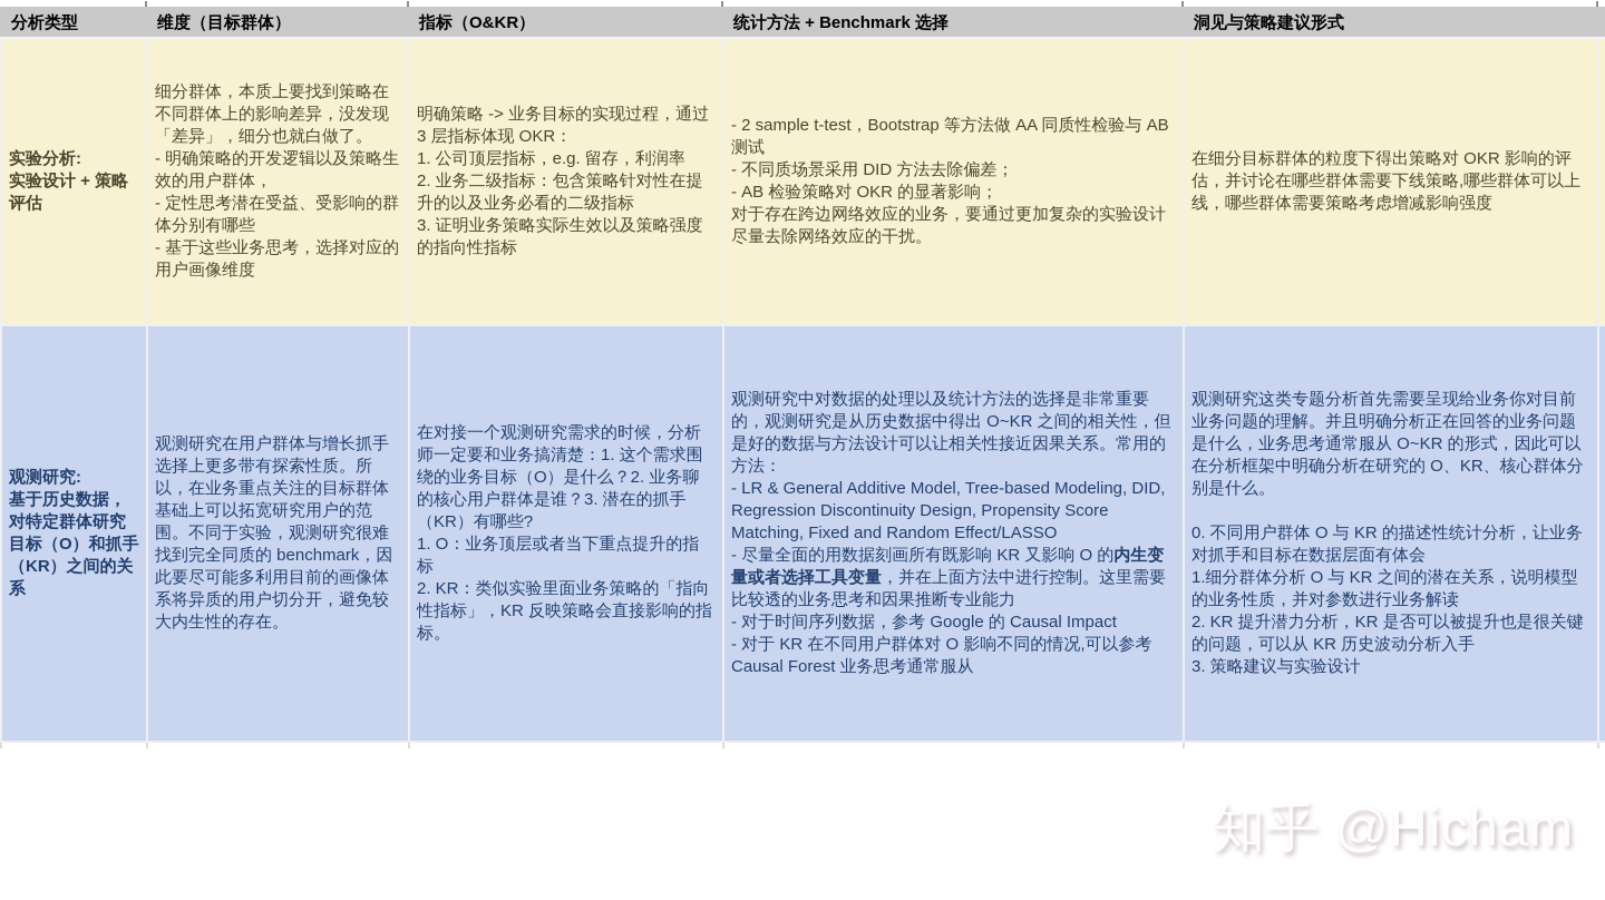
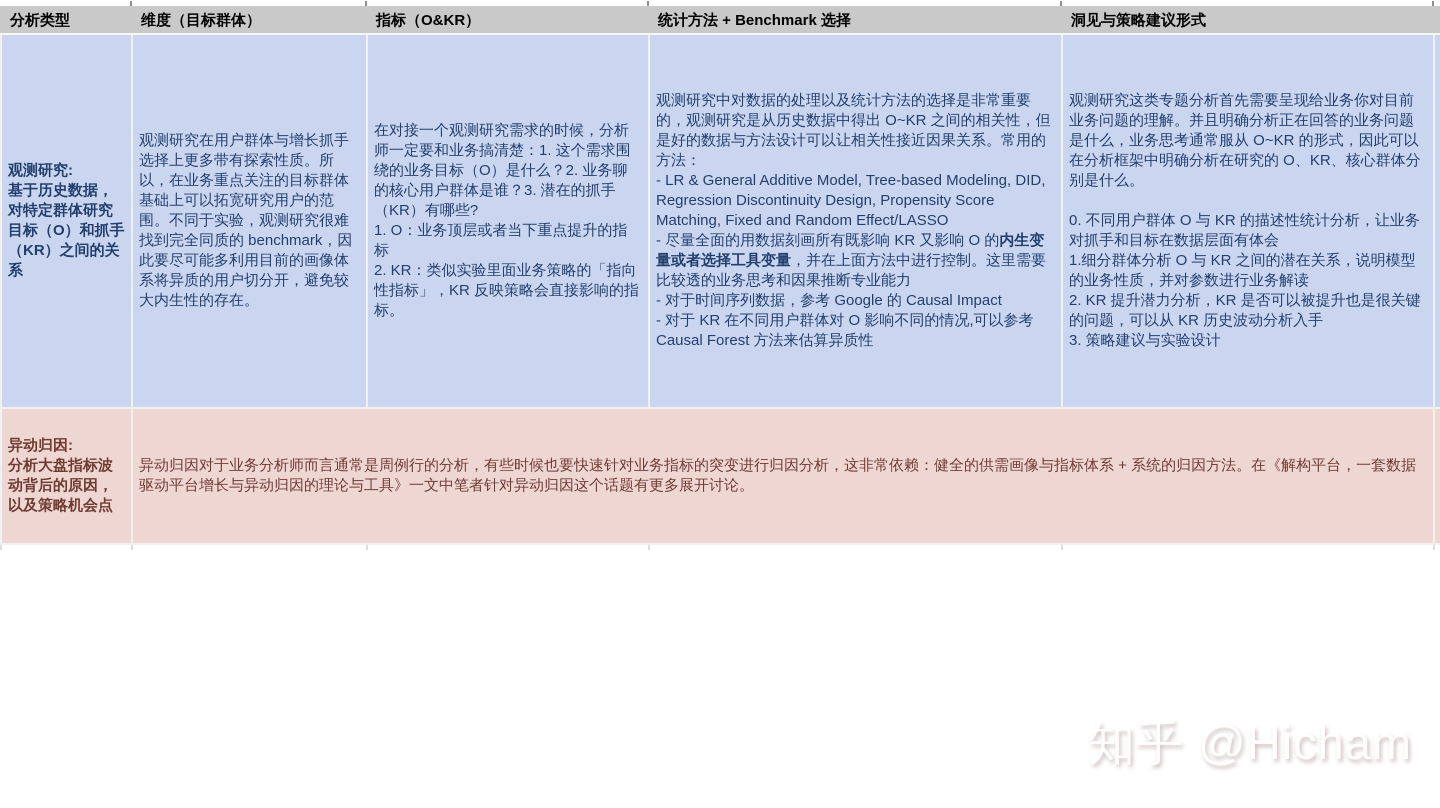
  分析类型	维度（目标群体）	指标（O&KR）	统计方法 + Benchmark 选择	洞见与策略建议形式
- 实验分析: 实验设计 + 策略评估	细分群体，本质上要找到策略在不同群体上的影响差异，没发现「差异」，细分也就白做了。 - 明确策略的开发逻辑以及策略生效的用户群体， - 定性思考潜在受益、受影响的群体分别有哪些 - 基于这些业务思考，选择对应的用户画像维度	明确策略 -> 业务目标的实现过程，通过 3 层指标体现 OKR： 1. 公司顶层指标，e.g. 留存，利润率 2. 业务二级指标：包含策略针对性在提升的以及业务必看的二级指标 3. 证明业务策略实际生效以及策略强度的指向性指标	- 2 sample t-test，Bootstrap 等方法做 AA 同质性检验与 AB 测试 - 不同质场景采用 DID 方法去除偏差； - AB 检验策略对 OKR 的显著影响； 对于存在跨边网络效应的业务，要通过更加复杂的实验设计尽量去除网络效应的干扰。	在细分目标群体的粒度下得出策略对 OKR 影响的评估，并讨论在哪些群体需要下线策略,哪些群体可以上线，哪些群体需要策略考虑增减影响强度
- 观测研究: 基于历史数据，对特定群体研究目标（O）和抓手（KR）之间的关系	观测研究在用户群体与增长抓手选择上更多带有探索性质。所以，在业务重点关注的目标群体基础上可以拓宽研究用户的范围。不同于实验，观测研究很难找到完全同质的 benchmark，因此要尽可能多利用目前的画像体系将异质的用户切分开，避免较大内生性的存在。	在对接一个观测研究需求的时候，分析师一定要和业务搞清楚：1. 这个需求围绕的业务目标（O）是什么？2. 业务聊的核心用户群体是谁？3. 潜在的抓手（KR）有哪些? 1. O：业务顶层或者当下重点提升的指标 2. KR：类似实验里面业务策略的「指向性指标」，KR 反映策略会直接影响的指标。	观测研究中对数据的处理以及统计方法的选择是非常重要的，观测研究是从历史数据中得出 O~KR 之间的相关性，但是好的数据与方法设计可以让相关性接近因果关系。常用的方法： - LR & General Additive Model, Tree-based Modeling, DID, Regression Discontinuity Design, Propensity Score Matching, Fixed and Random Effect/LASSO - 尽量全面的用数据刻画所有既影响 KR 又影响 O 的内生变量或者选择工具变量，并在上面方法中进行控制。这里需要比较透的业务思考和因果推断专业能力 - 对于时间序列数据，参考 Google 的 Causal Impact - 对于 KR 在不同用户群体对 O 影响不同的情况,可以参考 Causal Forest 业务思考通常服从	观测研究这类专题分析首先需要呈现给业务你对目前业务问题的理解。并且明确分析正在回答的业务问题是什么，业务思考通常服从 O~KR 的形式，因此可以在分析框架中明确分析在研究的 O、KR、核心群体分别是什么。 0. 不同用户群体 O 与 KR 的描述性统计分析，让业务对抓手和目标在数据层面有体会 1.细分群体分析 O 与 KR 之间的潜在关系，说明模型的业务性质，并对参数进行业务解读 2. KR 提升潜力分析，KR 是否可以被提升也是很关键的问题，可以从 KR 历史波动分析入手 3. 策略建议与实验设计
+ 观测研究: 基于历史数据，对特定群体研究目标（O）和抓手（KR）之间的关系	观测研究在用户群体与增长抓手选择上更多带有探索性质。所以，在业务重点关注的目标群体基础上可以拓宽研究用户的范围。不同于实验，观测研究很难找到完全同质的 benchmark，因此要尽可能多利用目前的画像体系将异质的用户切分开，避免较大内生性的存在。	在对接一个观测研究需求的时候，分析师一定要和业务搞清楚：1. 这个需求围绕的业务目标（O）是什么？2. 业务聊的核心用户群体是谁？3. 潜在的抓手（KR）有哪些? 1. O：业务顶层或者当下重点提升的指标 2. KR：类似实验里面业务策略的「指向性指标」，KR 反映策略会直接影响的指标。	观测研究中对数据的处理以及统计方法的选择是非常重要的，观测研究是从历史数据中得出 O~KR 之间的相关性，但是好的数据与方法设计可以让相关性接近因果关系。常用的方法： - LR & General Additive Model, Tree-based Modeling, DID, Regression Discontinuity Design, Propensity Score Matching, Fixed and Random Effect/LASSO - 尽量全面的用数据刻画所有既影响 KR 又影响 O 的内生变量或者选择工具变量，并在上面方法中进行控制。这里需要比较透的业务思考和因果推断专业能力 - 对于时间序列数据，参考 Google 的 Causal Impact - 对于 KR 在不同用户群体对 O 影响不同的情况,可以参考 Causal Forest 方法来估算异质性	观测研究这类专题分析首先需要呈现给业务你对目前业务问题的理解。并且明确分析正在回答的业务问题是什么，业务思考通常服从 O~KR 的形式，因此可以在分析框架中明确分析在研究的 O、KR、核心群体分别是什么。 0. 不同用户群体 O 与 KR 的描述性统计分析，让业务对抓手和目标在数据层面有体会 1.细分群体分析 O 与 KR 之间的潜在关系，说明模型的业务性质，并对参数进行业务解读 2. KR 提升潜力分析，KR 是否可以被提升也是很关键的问题，可以从 KR 历史波动分析入手 3. 策略建议与实验设计
+ 异动归因: 分析大盘指标波动背后的原因，以及策略机会点	异动归因对于业务分析师而言通常是周例行的分析，有些时候也要快速针对业务指标的突变进行归因分析，这非常依赖：健全的供需画像与指标体系 + 系统的归因方法。在《解构平台，一套数据驱动平台增长与异动归因的理论与工具》一文中笔者针对异动归因这个话题有更多展开讨论。
  知乎 @Hicham
